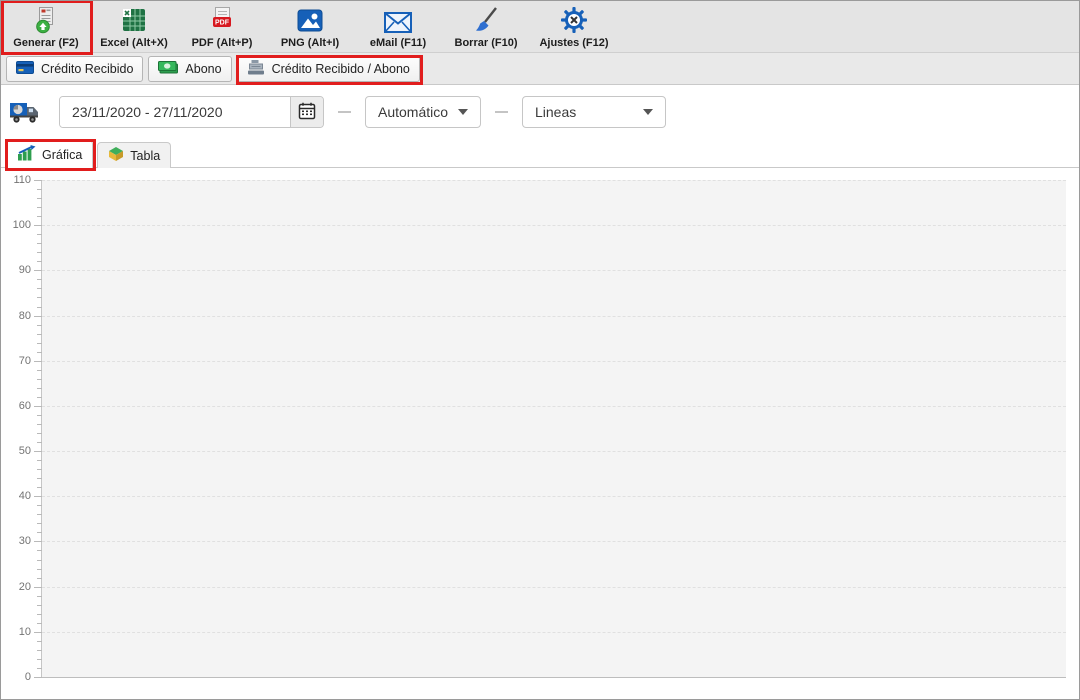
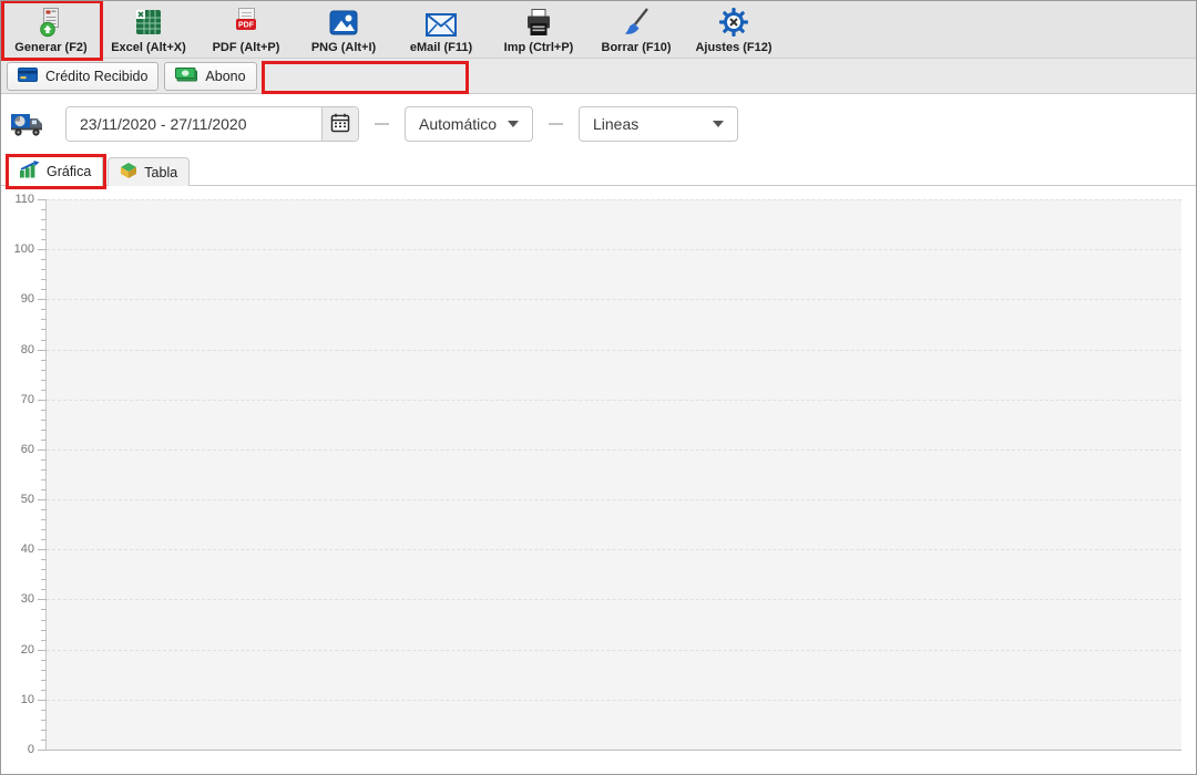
  Generar (F2)
  Excel (Alt+X)
  PDF (Alt+P)
  PNG (Alt+I)
  eMail (F11)
+ Imp (Ctrl+P)
  Borrar (F10)
  Ajustes (F12)
  Crédito Recibido
  Abono
- Crédito Recibido / Abono
  23/11/2020 - 27/11/2020
  Automático
  Lineas
  Gráfica
  Tabla
  0
  10
  20
  30
  40
  50
  60
  70
  80
  90
  100
  110
